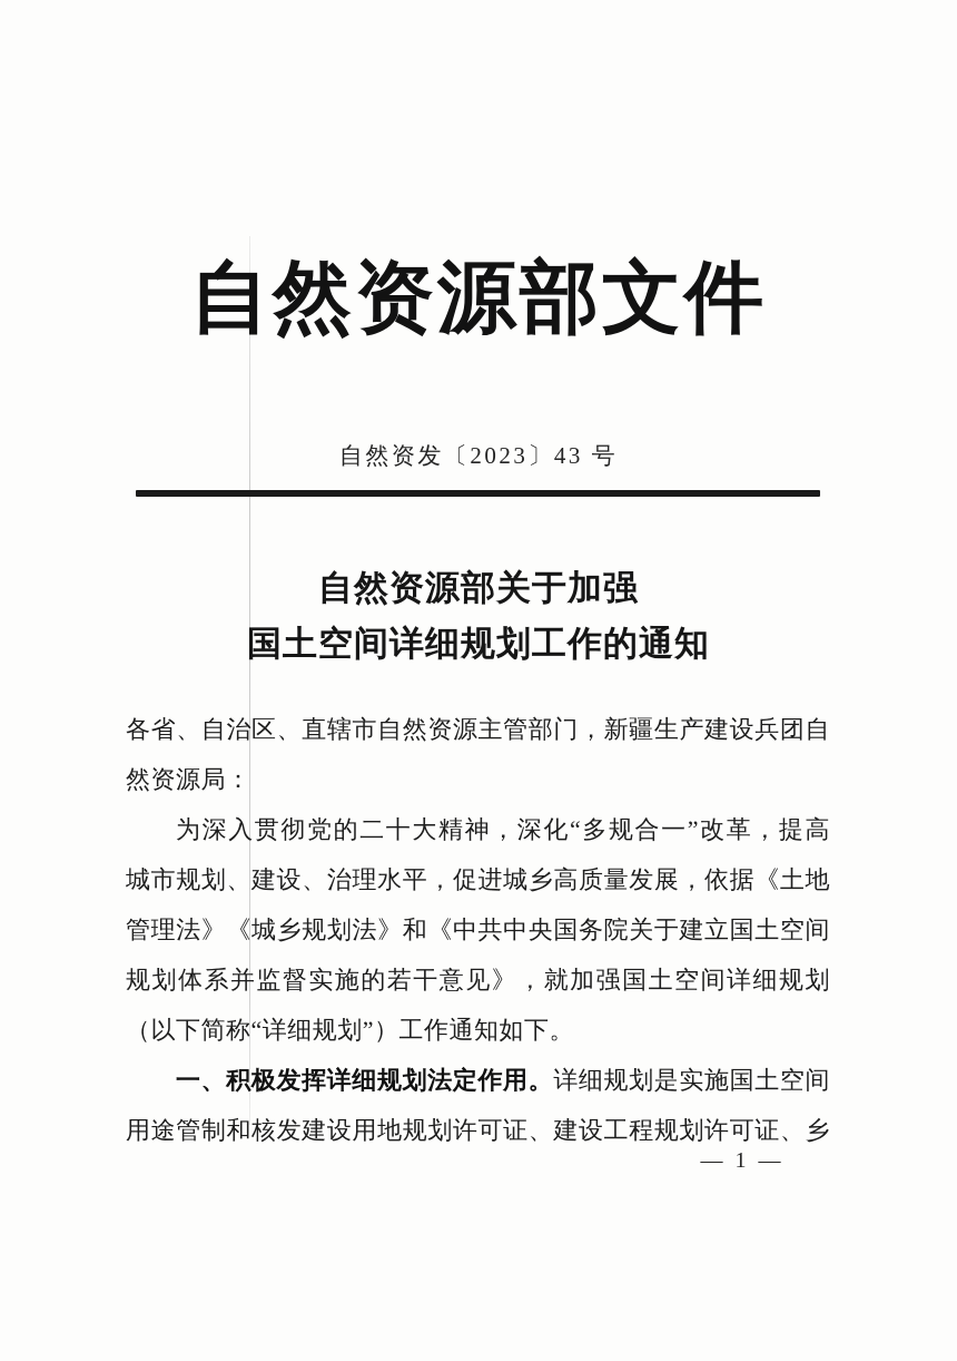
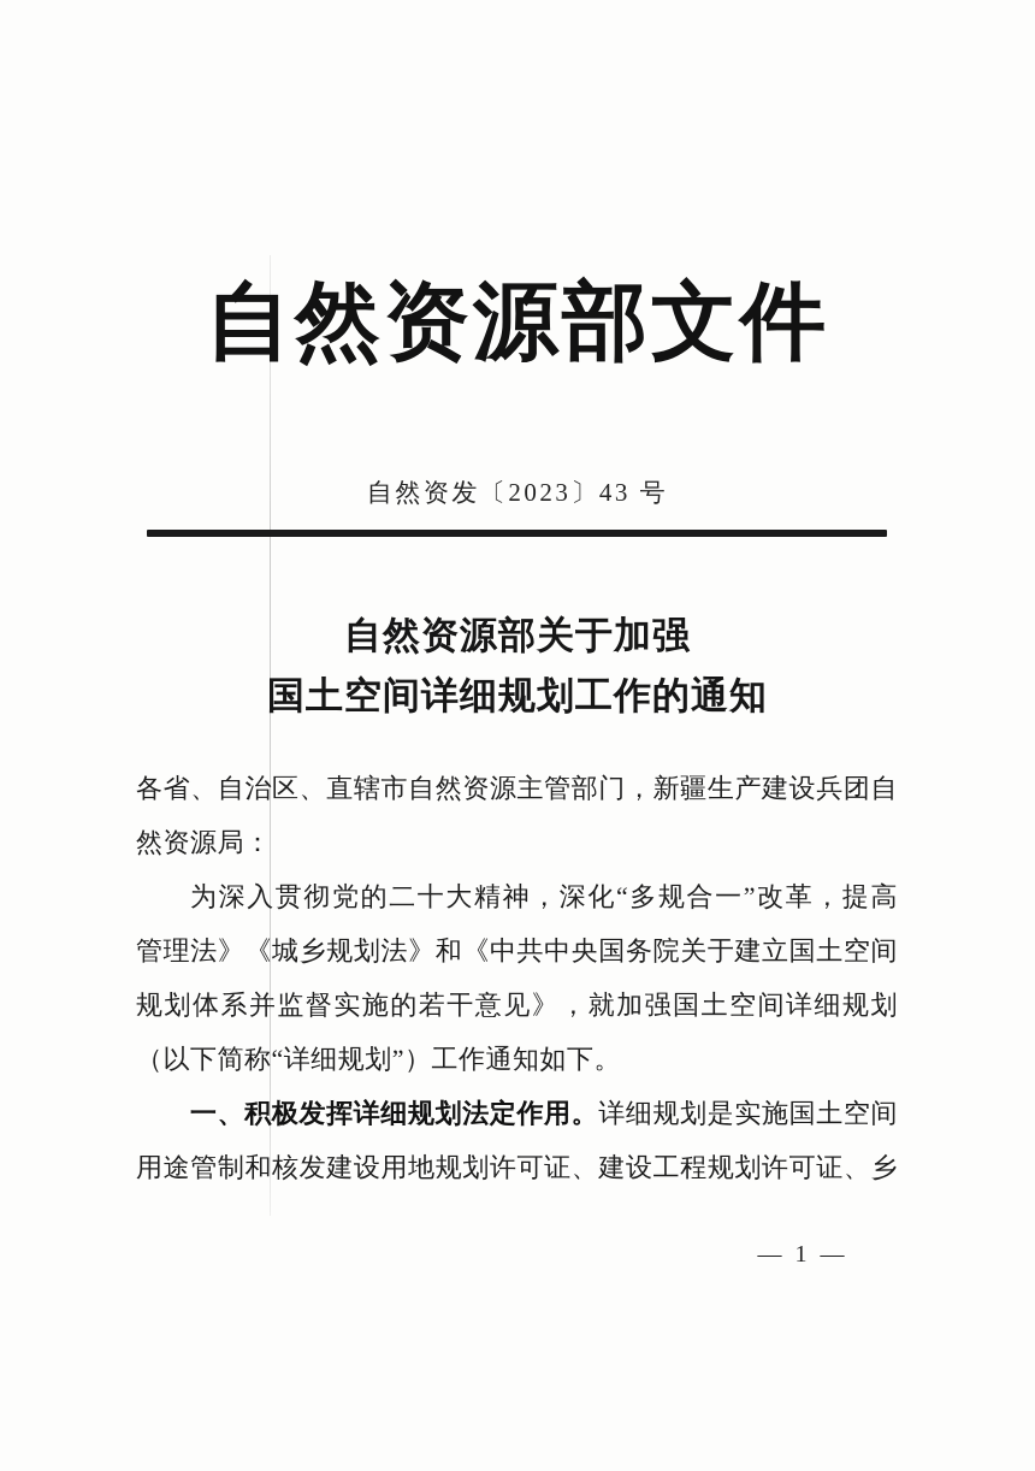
  自然资源部文件
  自然资发〔2023〕43 号
  自然资源部关于加强
  国土空间详细规划工作的通知
  各省、自治区、直辖市自然资源主管部门，新疆生产建设兵团自
  然资源局：
  为深入贯彻党的二十大精神，深化“多规合一”改革，提高
- 城市规划、建设、治理水平，促进城乡高质量发展，依据《土地
  管理法》《城乡规划法》和《中共中央国务院关于建立国土空间
  规划体系并监督实施的若干意见》，就加强国土空间详细规划
  （以下简称“详细规划”）工作通知如下。
  一、积极发挥详细规划法定作用。详细规划是实施国土空间
  用途管制和核发建设用地规划许可证、建设工程规划许可证、乡
  — 1 —
